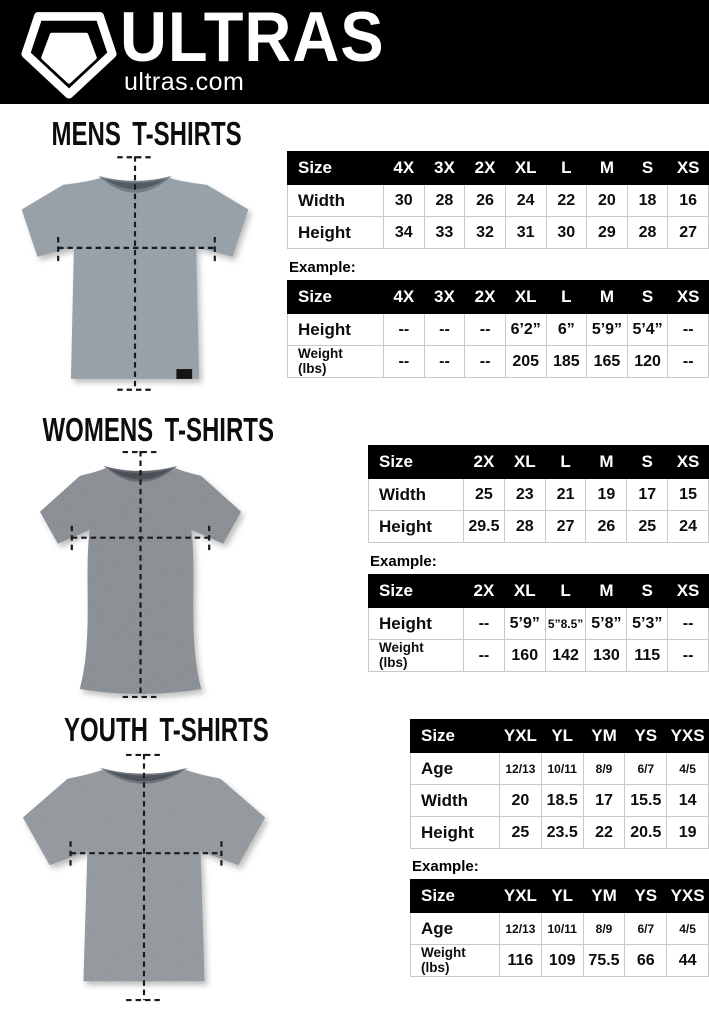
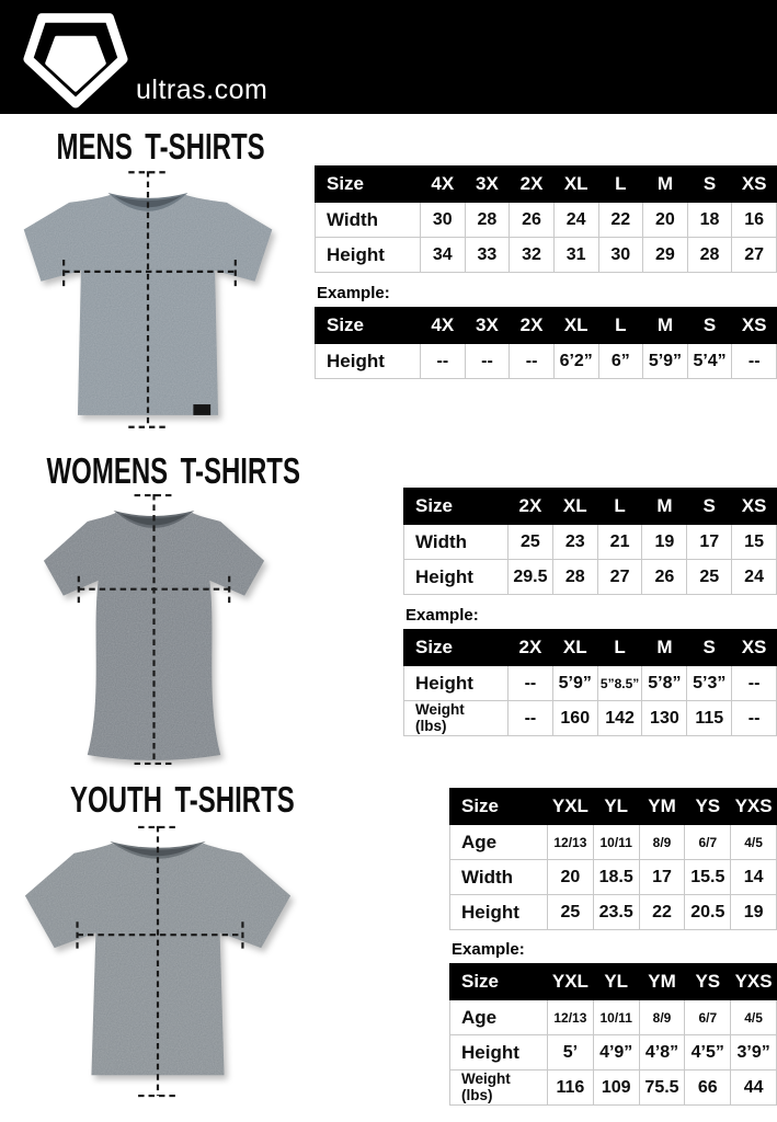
- ULTRAS
  ultras.com
  MENS T-SHIRTS
  Size	4X	3X	2X	XL	L	M	S	XS
  Width	30	28	26	24	22	20	18	16
  Height	34	33	32	31	30	29	28	27
  Example:
  Size	4X	3X	2X	XL	L	M	S	XS
  Height	--	--	--	6’2”	6”	5’9”	5’4”	--
- Weight (lbs)	--	--	--	205	185	165	120	--
  WOMENS T-SHIRTS
  Size	2X	XL	L	M	S	XS
  Width	25	23	21	19	17	15
  Height	29.5	28	27	26	25	24
  Example:
  Size	2X	XL	L	M	S	XS
  Height	--	5’9”	5”8.5”	5’8”	5’3”	--
  Weight (lbs)	--	160	142	130	115	--
  YOUTH T-SHIRTS
  Size	YXL	YL	YM	YS	YXS
  Age	12/13	10/11	8/9	6/7	4/5
  Width	20	18.5	17	15.5	14
  Height	25	23.5	22	20.5	19
  Example:
  Size	YXL	YL	YM	YS	YXS
  Age	12/13	10/11	8/9	6/7	4/5
+ Height	5’	4’9”	4’8”	4’5”	3’9”
  Weight (lbs)	116	109	75.5	66	44
